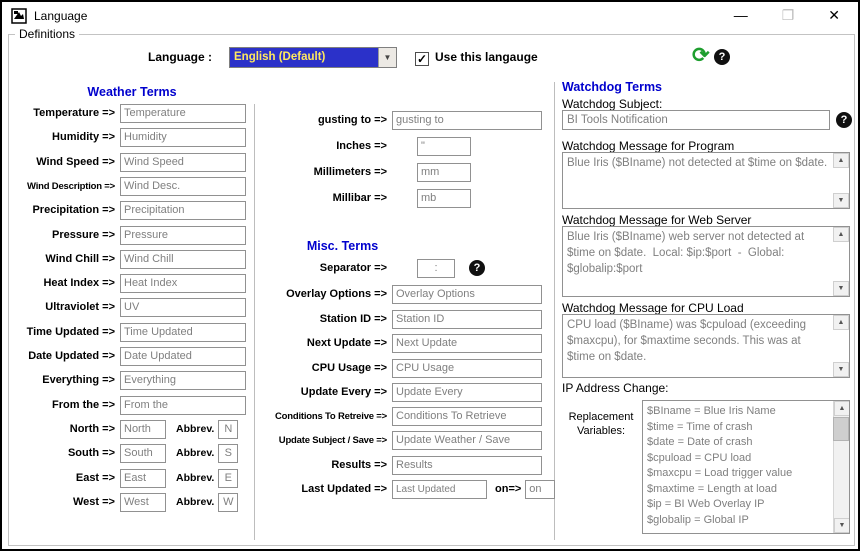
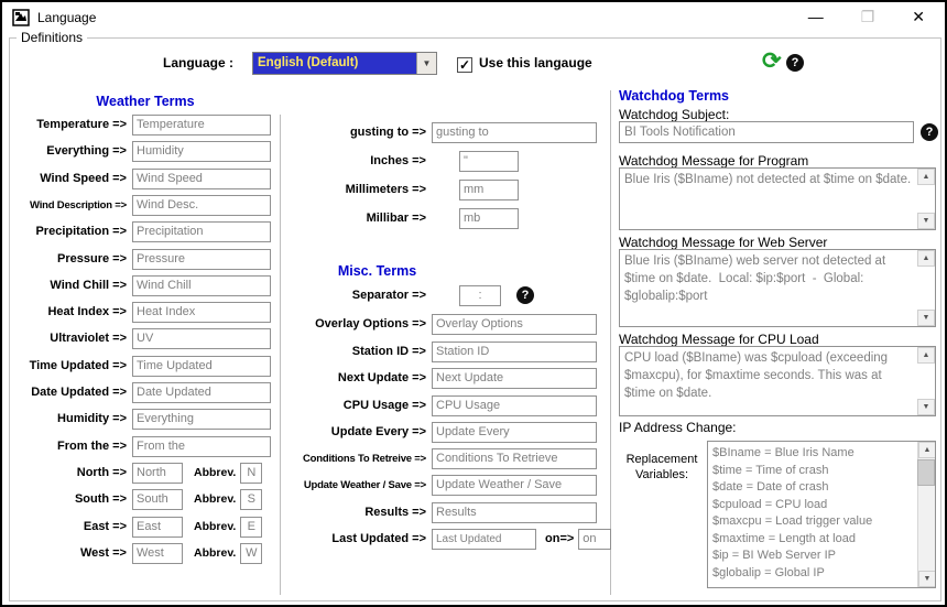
  Language
  —
  ❐
  ✕
  Definitions
  Language :
  English (Default)
  ▼
  ✓
  Use this langauge
  ⟳
  ?
  Weather Terms
  Temperature =>
  Temperature
- Humidity =>
+ Everything =>
  Humidity
  Wind Speed =>
  Wind Speed
  Wind Description =>
  Wind Desc.
  Precipitation =>
  Precipitation
  Pressure =>
  Pressure
  Wind Chill =>
  Wind Chill
  Heat Index =>
  Heat Index
  Ultraviolet =>
  UV
  Time Updated =>
  Time Updated
  Date Updated =>
  Date Updated
- Everything =>
+ Humidity =>
  Everything
  From the =>
  From the
  North =>
  North
  Abbrev.
  N
  South =>
  South
  Abbrev.
  S
  East =>
  East
  Abbrev.
  E
  West =>
  West
  Abbrev.
  W
  Misc. Terms
  gusting to =>
  gusting to
  Inches =>
  "
  Millimeters =>
  mm
  Millibar =>
  mb
  Separator =>
  :
  ?
  Overlay Options =>
  Overlay Options
  Station ID =>
  Station ID
  Next Update =>
  Next Update
  CPU Usage =>
  CPU Usage
  Update Every =>
  Update Every
  Conditions To Retreive =>
  Conditions To Retrieve
- Update Subject / Save =>
+ Update Weather / Save =>
  Update Weather / Save
  Results =>
  Results
  Last Updated =>
  Last Updated
  on=>
  on
  Watchdog Terms
  Watchdog Subject:
  BI Tools Notification
  ?
  Watchdog Message for Program
  Blue Iris ($BIname) not detected at $time on $date.
  Watchdog Message for Web Server
  Blue Iris ($BIname) web server not detected at $time on $date. Local: $ip:$port - Global: $globalip:$port
  Watchdog Message for CPU Load
  CPU load ($BIname) was $cpuload (exceeding $maxcpu), for $maxtime seconds. This was at $time on $date.
  IP Address Change:
  Replacement
  Variables:
  $BIname = Blue Iris Name
  $time = Time of crash
  $date = Date of crash
  $cpuload = CPU load
  $maxcpu = Load trigger value
  $maxtime = Length at load
- $ip = BI Web Overlay IP
+ $ip = BI Web Server IP
  $globalip = Global IP
